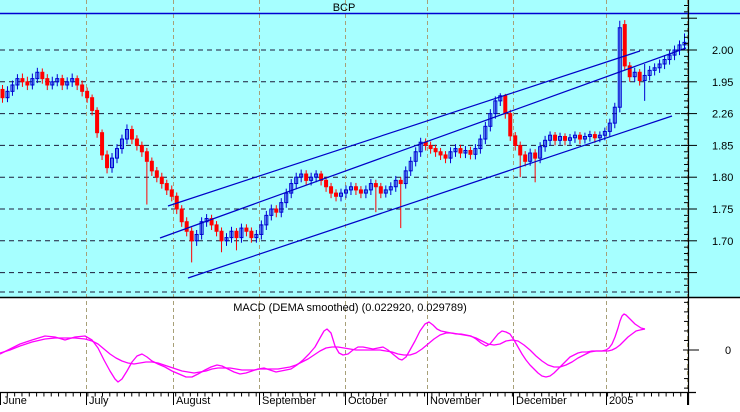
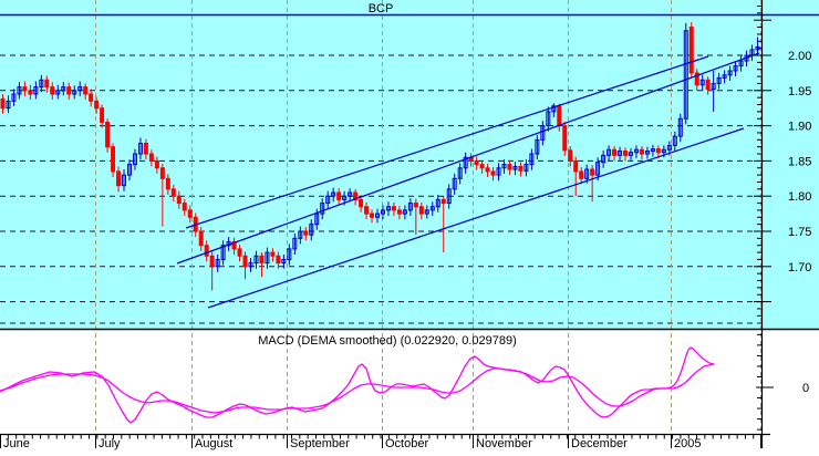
  2.00
  1.95
- 2.26
+ 1.90
  1.85
  1.80
  1.75
  1.70
  June
  July
  August
  September
  October
  November
  December
  2005
  BCP
  MACD (DEMA smoothed) (0.022920, 0.029789)
  0
